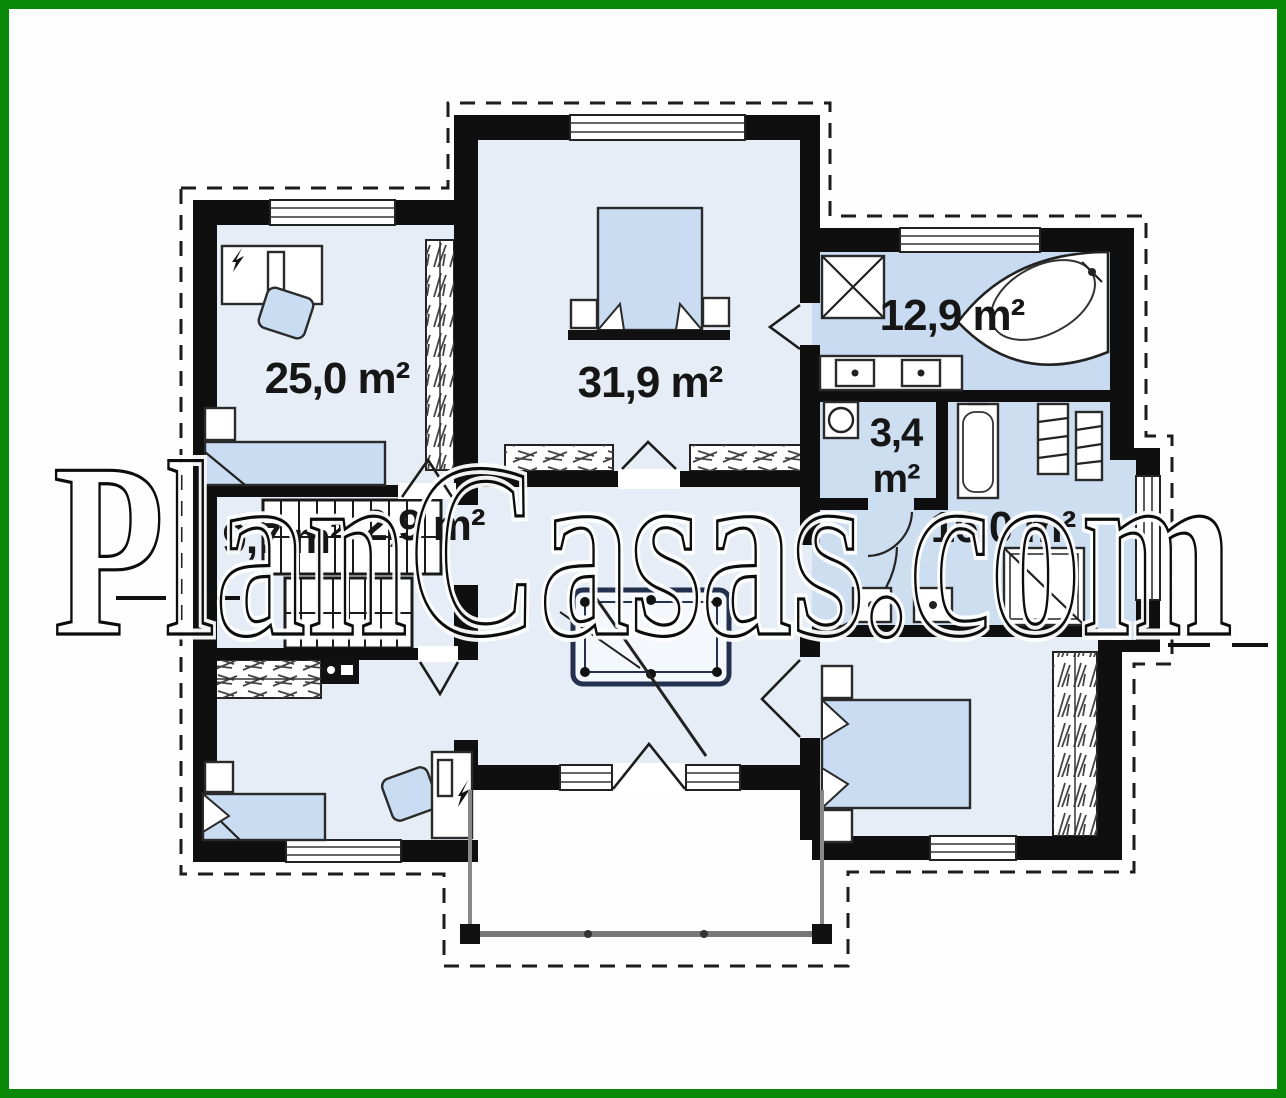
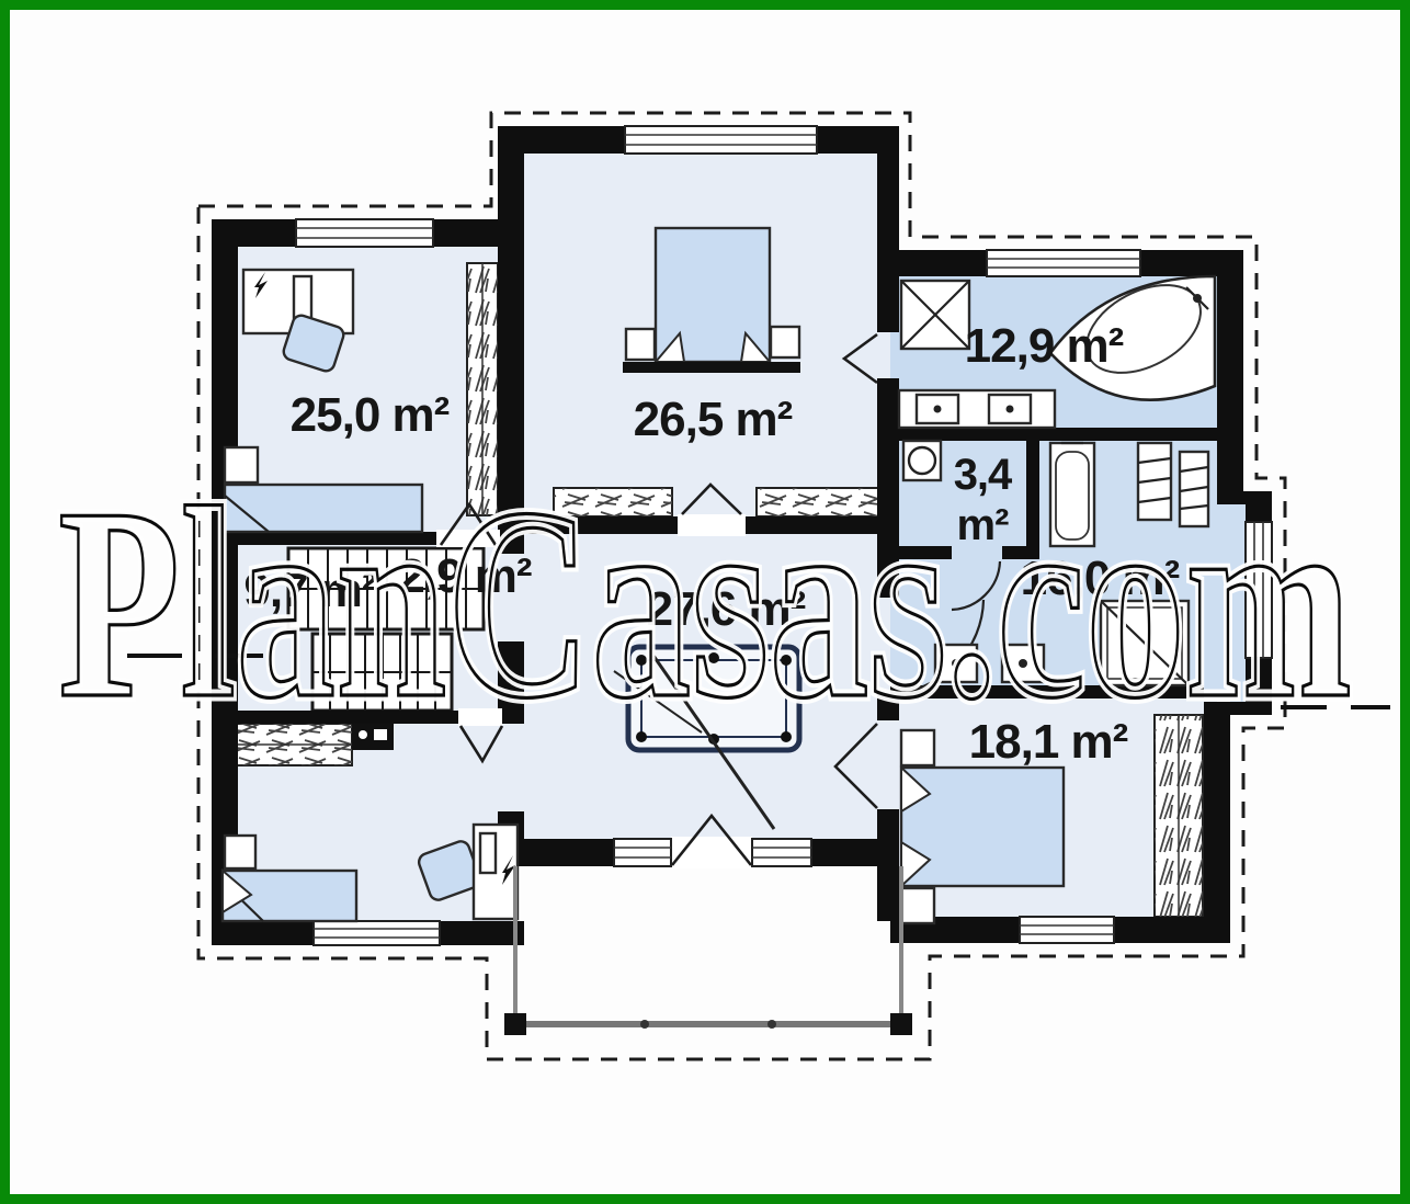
  25,0 m²
- 31,9 m²
+ 26,5 m²
  12,9 m²
  3,4
  m²
  16,0 m²
  9,7 m²
  2,9 m²
+ 27,6 m²
+ 18,1 m²
  PlanCasas.com
